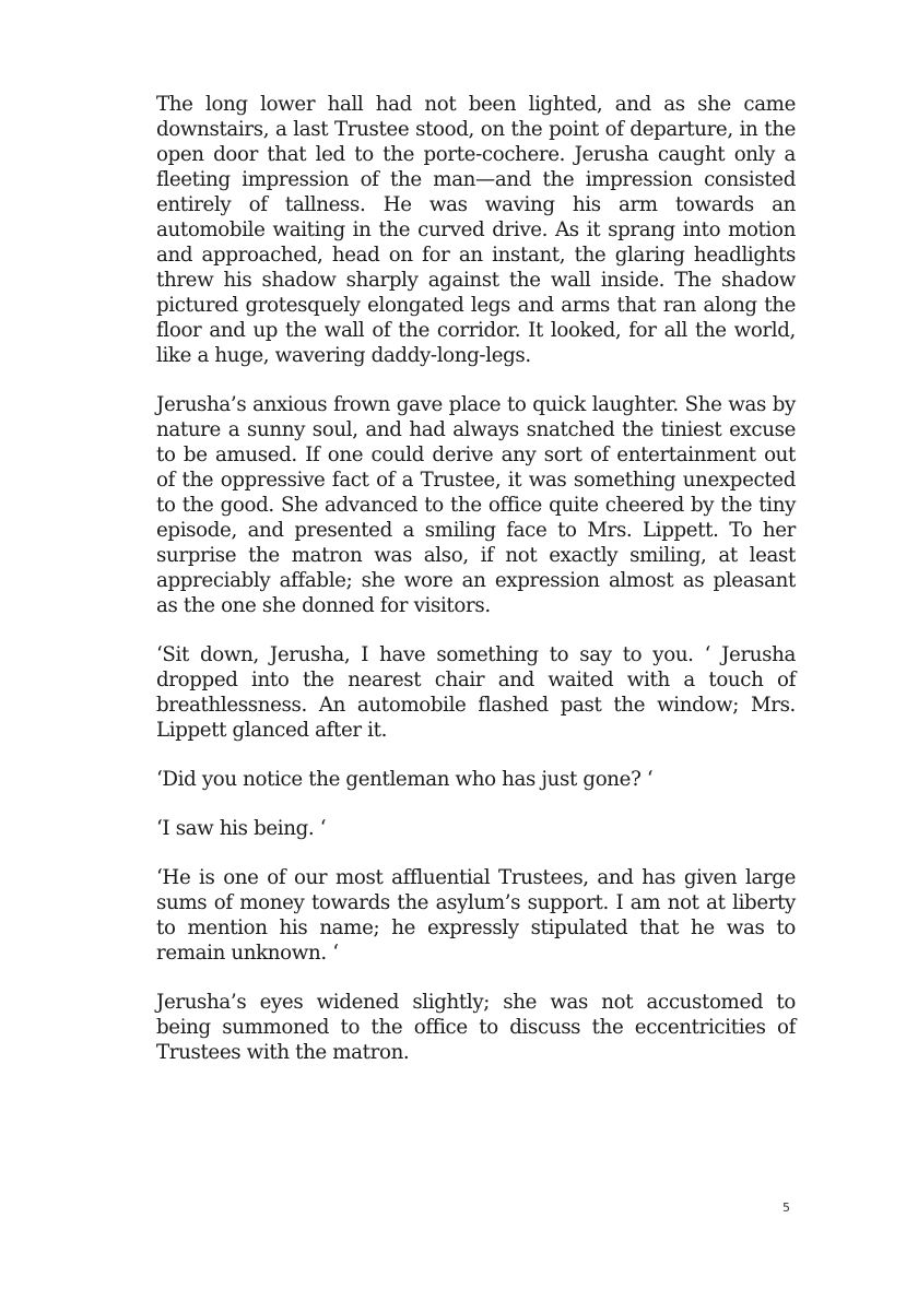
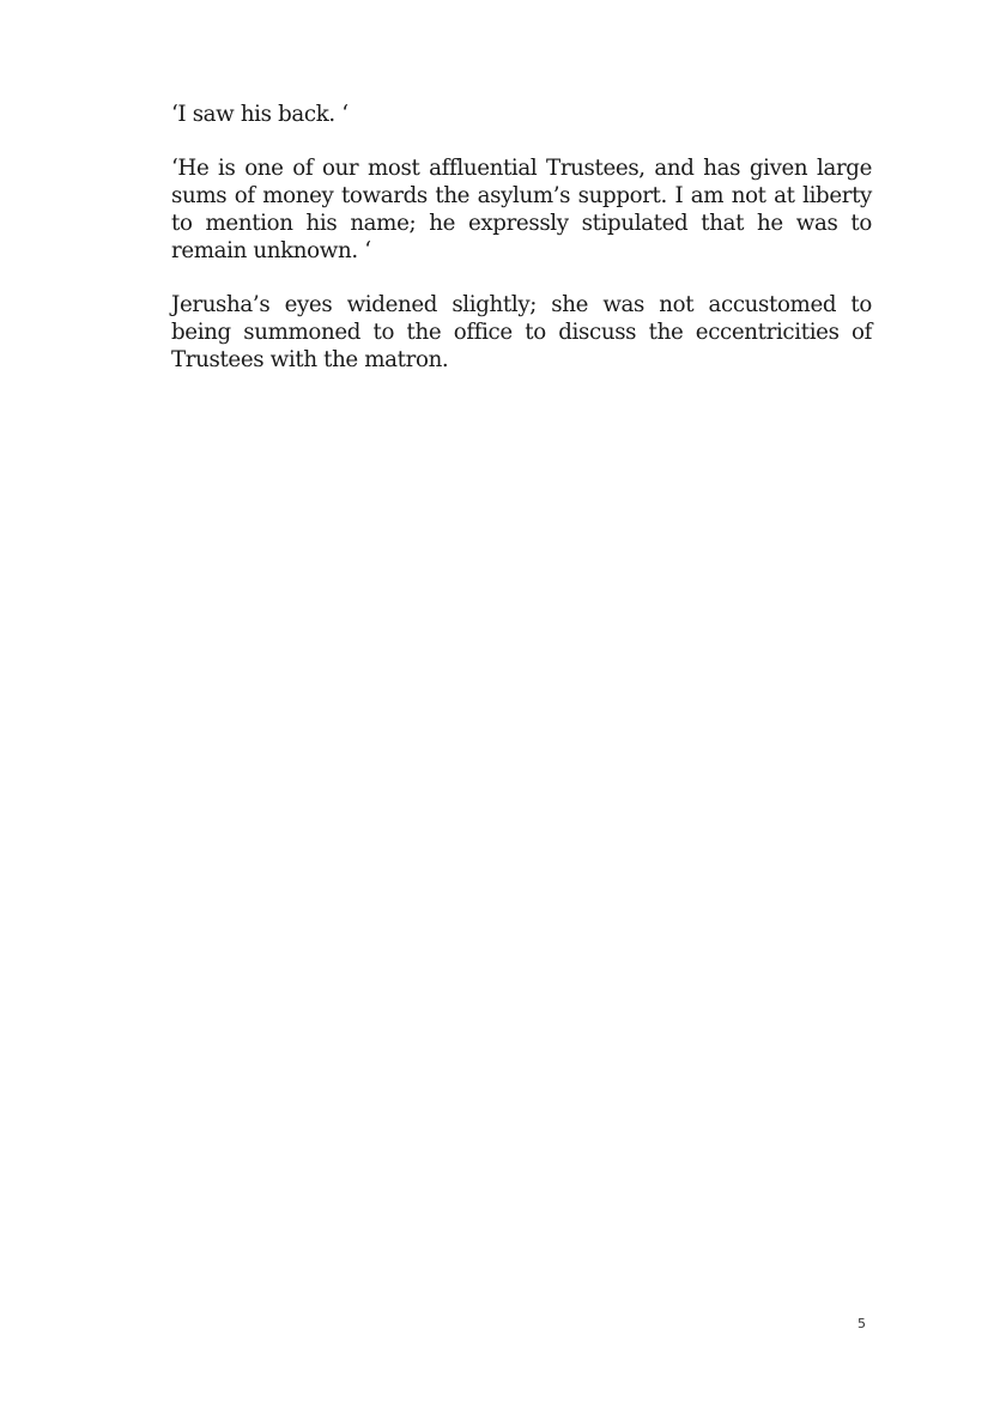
- The long lower hall had not been lighted, and as she came downstairs, a last Trustee stood, on the point of departure, in the open door that led to the porte-cochere. Jerusha caught only a fleeting impression of the man—and the impression consisted entirely of tallness. He was waving his arm towards an automobile waiting in the curved drive. As it sprang into motion and approached, head on for an instant, the glaring headlights threw his shadow sharply against the wall inside. The shadow pictured grotesquely elongated legs and arms that ran along the floor and up the wall of the corridor. It looked, for all the world, like a huge, wavering daddy-long-legs.
- Jerusha’s anxious frown gave place to quick laughter. She was by nature a sunny soul, and had always snatched the tiniest excuse to be amused. If one could derive any sort of entertainment out of the oppressive fact of a Trustee, it was something unexpected to the good. She advanced to the office quite cheered by the tiny episode, and presented a smiling face to Mrs. Lippett. To her surprise the matron was also, if not exactly smiling, at least appreciably affable; she wore an expression almost as pleasant as the one she donned for visitors.
- ‘Sit down, Jerusha, I have something to say to you. ‘ Jerusha dropped into the nearest chair and waited with a touch of breathlessness. An automobile flashed past the window; Mrs. Lippett glanced after it.
- ‘Did you notice the gentleman who has just gone? ‘
- ‘I saw his being. ‘
+ ‘I saw his back. ‘
  ‘He is one of our most affluential Trustees, and has given large sums of money towards the asylum’s support. I am not at liberty to mention his name; he expressly stipulated that he was to remain unknown. ‘
  Jerusha’s eyes widened slightly; she was not accustomed to being summoned to the office to discuss the eccentricities of Trustees with the matron.
  5
